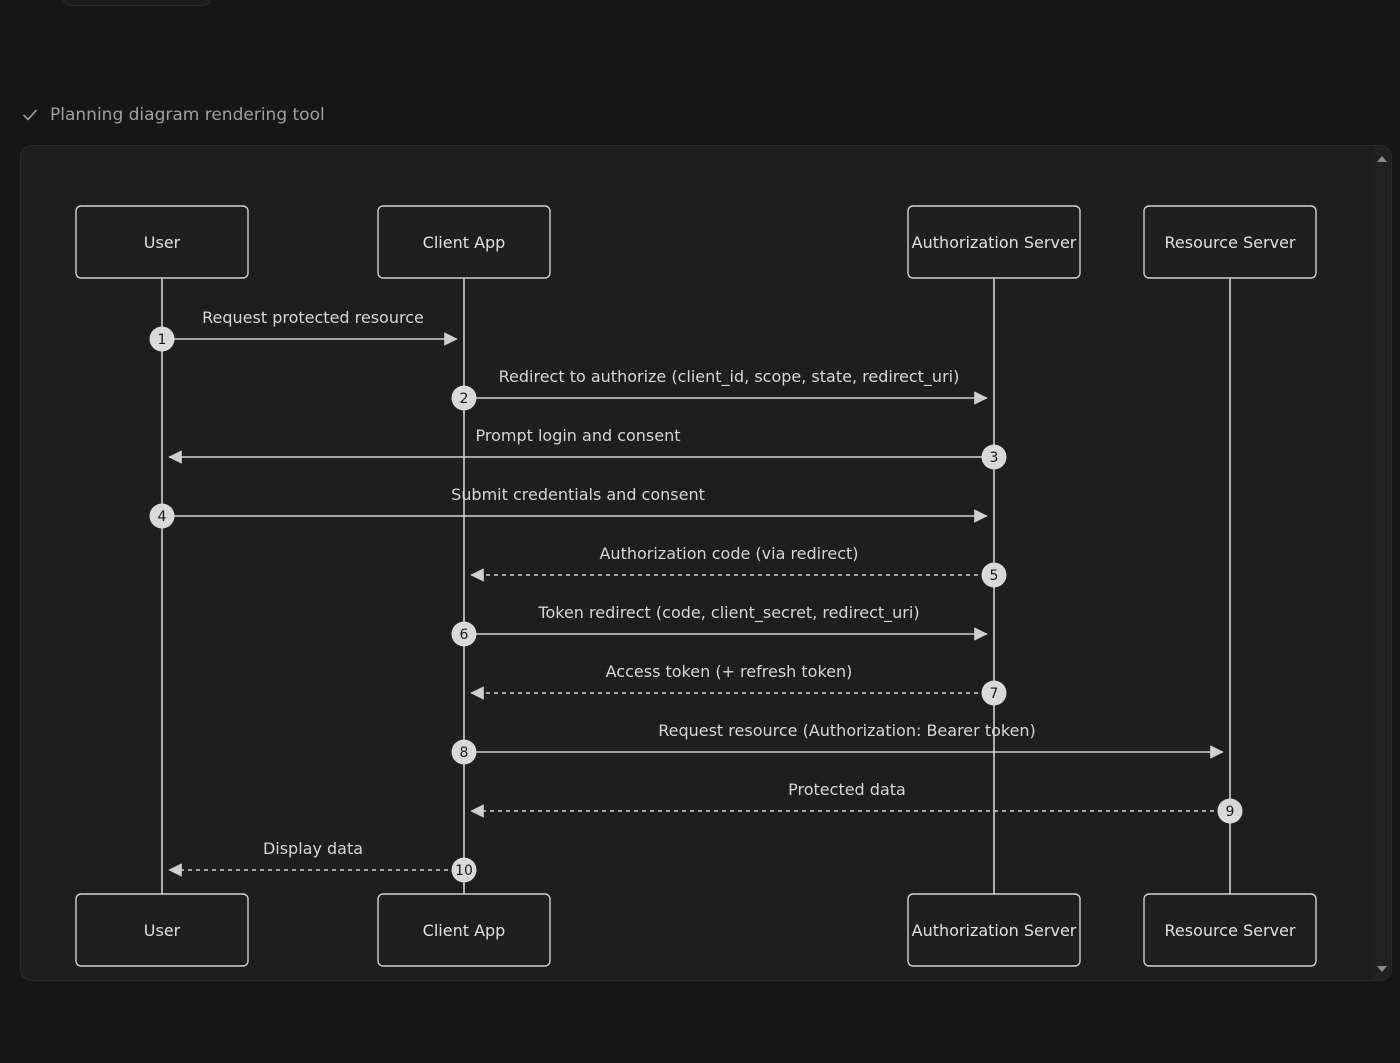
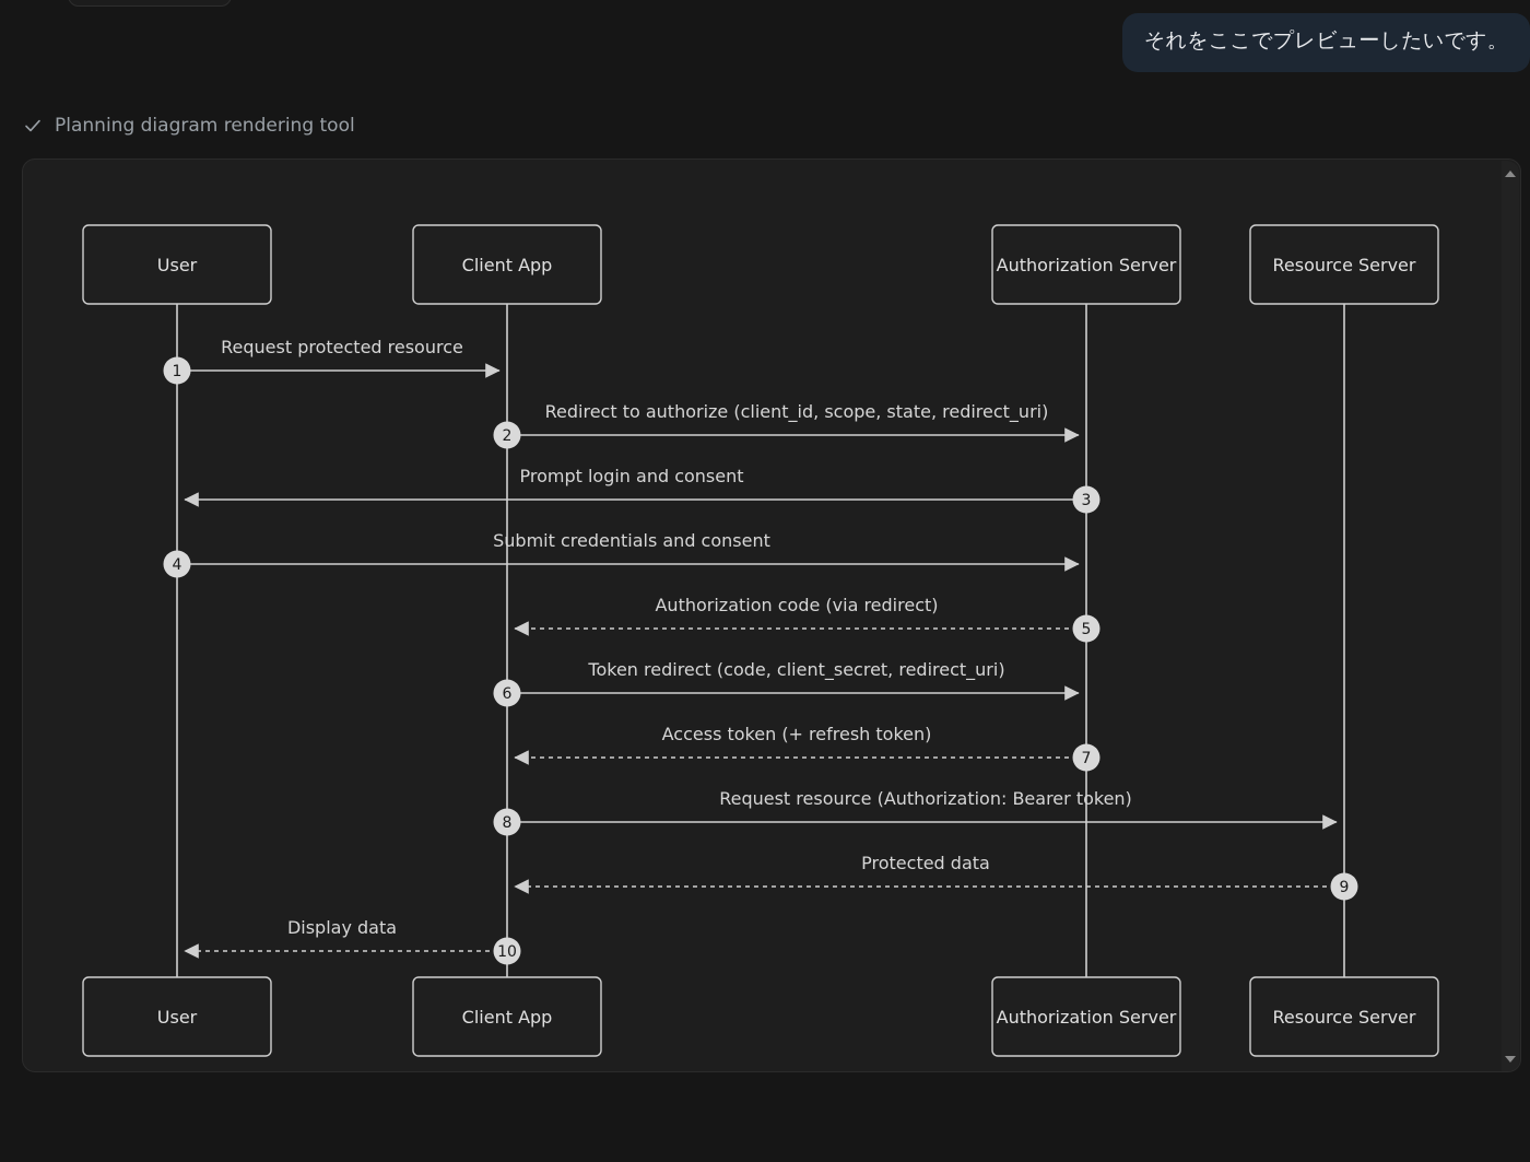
+ それをここでプレビューしたいです。
  Planning diagram rendering tool
  Request protected resource
  1
  Redirect to authorize (client_id, scope, state, redirect_uri)
  2
  Prompt login and consent
  3
  Submit credentials and consent
  4
  Authorization code (via redirect)
  5
  Token redirect (code, client_secret, redirect_uri)
  6
  Access token (+ refresh token)
  7
  Request resource (Authorization: Bearer token)
  8
  Protected data
  9
  Display data
  10
  User
  User
  Client App
  Client App
  Authorization Server
  Authorization Server
  Resource Server
  Resource Server
